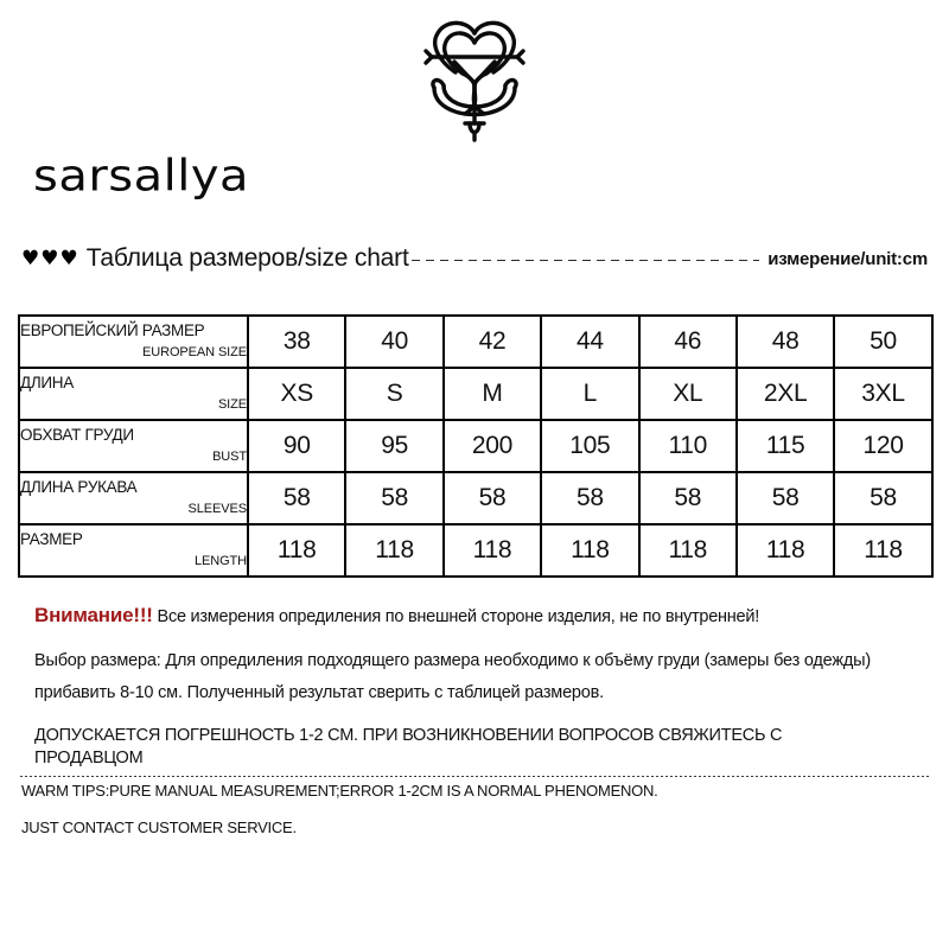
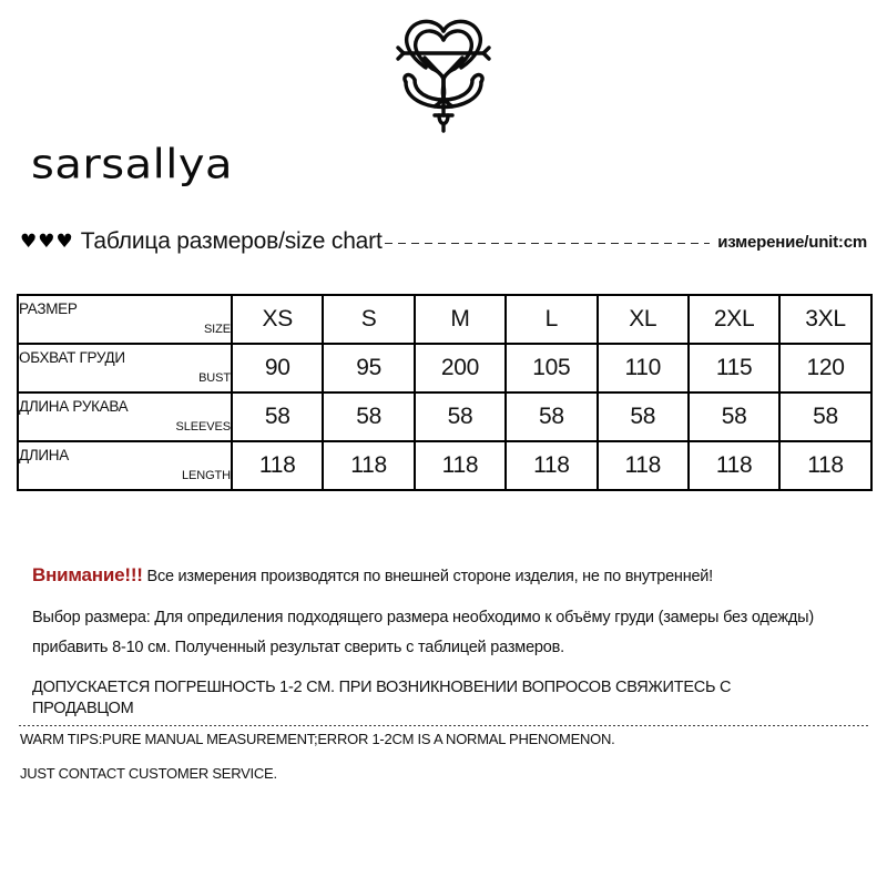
  sarsallya
  ♥♥♥
  Таблица размеров/size chart
  измерение/unit:cm
- ЕВРОПЕЙСКИЙ РАЗМЕР EUROPEAN SIZE	38	40	42	44	46	48	50
- ДЛИНА SIZE	XS	S	M	L	XL	2XL	3XL
+ РАЗМЕР SIZE	XS	S	M	L	XL	2XL	3XL
  ОБХВАТ ГРУДИ BUST	90	95	200	105	110	115	120
  ДЛИНА РУКАВА SLEEVES	58	58	58	58	58	58	58
- РАЗМЕР LENGTH	118	118	118	118	118	118	118
+ ДЛИНА LENGTH	118	118	118	118	118	118	118
- Внимание!!! Все измерения опредиления по внешней стороне изделия, не по внутренней!
+ Внимание!!! Все измерения производятся по внешней стороне изделия, не по внутренней!
  Выбор размера: Для опредиления подходящего размера необходимо к объёму груди (замеры без одежды) прибавить 8-10 см. Полученный результат сверить с таблицей размеров.
  ДОПУСКАЕТСЯ ПОГРЕШНОСТЬ 1-2 СМ. ПРИ ВОЗНИКНОВЕНИИ ВОПРОСОВ СВЯЖИТЕСЬ С ПРОДАВЦОМ
  WARM TIPS:PURE MANUAL MEASUREMENT;ERROR 1-2CM IS A NORMAL PHENOMENON.
  JUST CONTACT CUSTOMER SERVICE.
